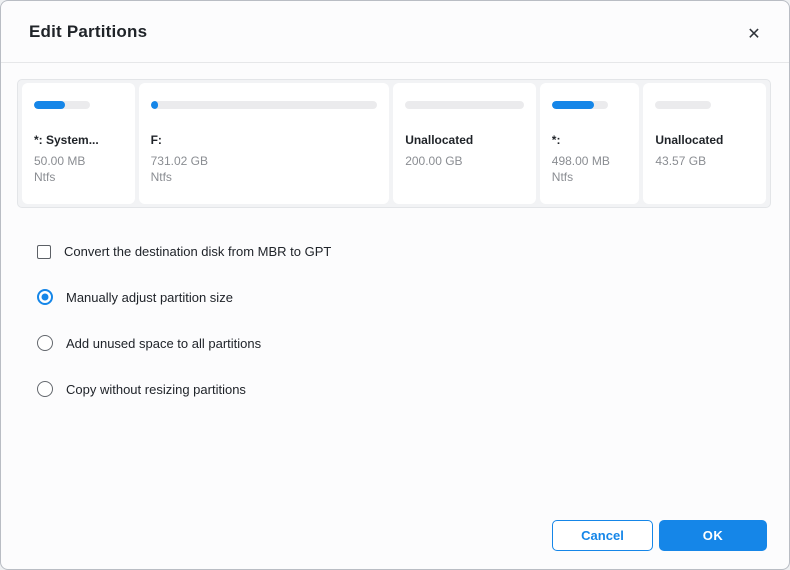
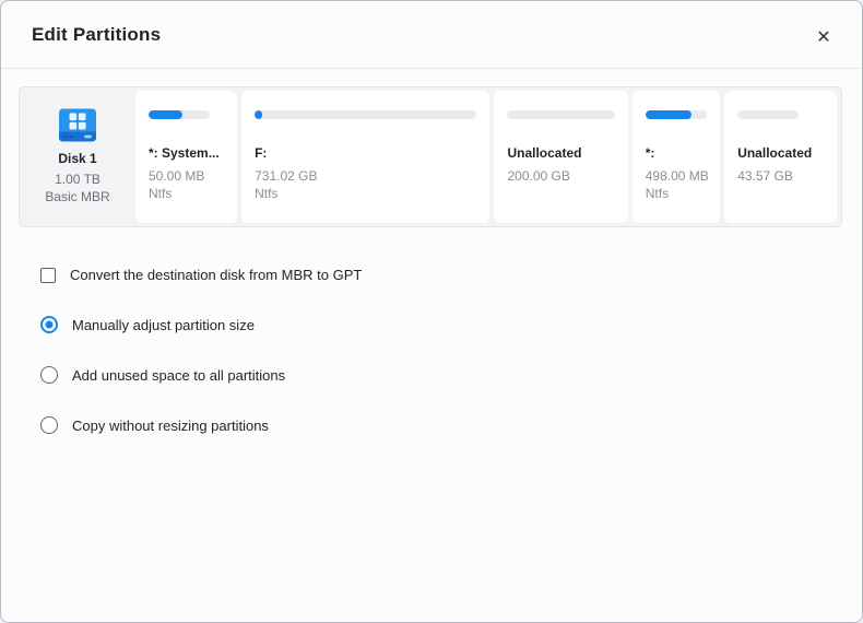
  Edit Partitions
  ✕
+ Disk 1
+ 1.00 TB
+ Basic MBR
  *: System...
  50.00 MB
  Ntfs
  F:
  731.02 GB
  Ntfs
  Unallocated
  200.00 GB
  *:
  498.00 MB
  Ntfs
  Unallocated
  43.57 GB
  Convert the destination disk from MBR to GPT
  Manually adjust partition size
  Add unused space to all partitions
  Copy without resizing partitions
- Cancel
- OK
